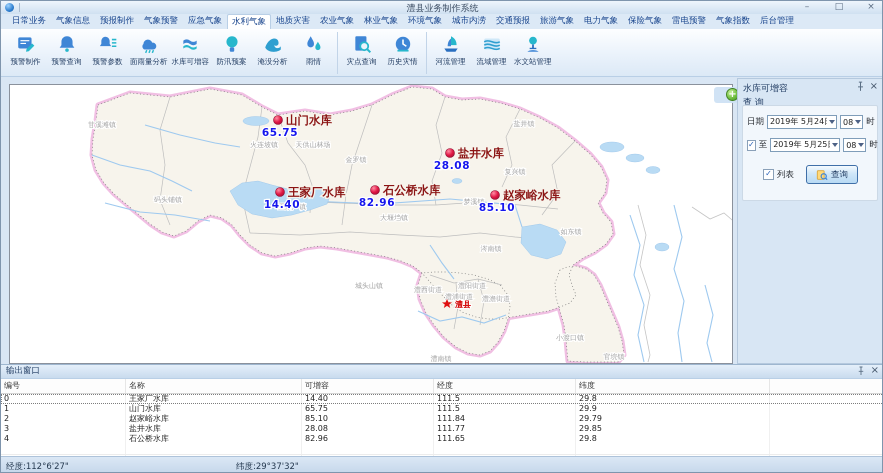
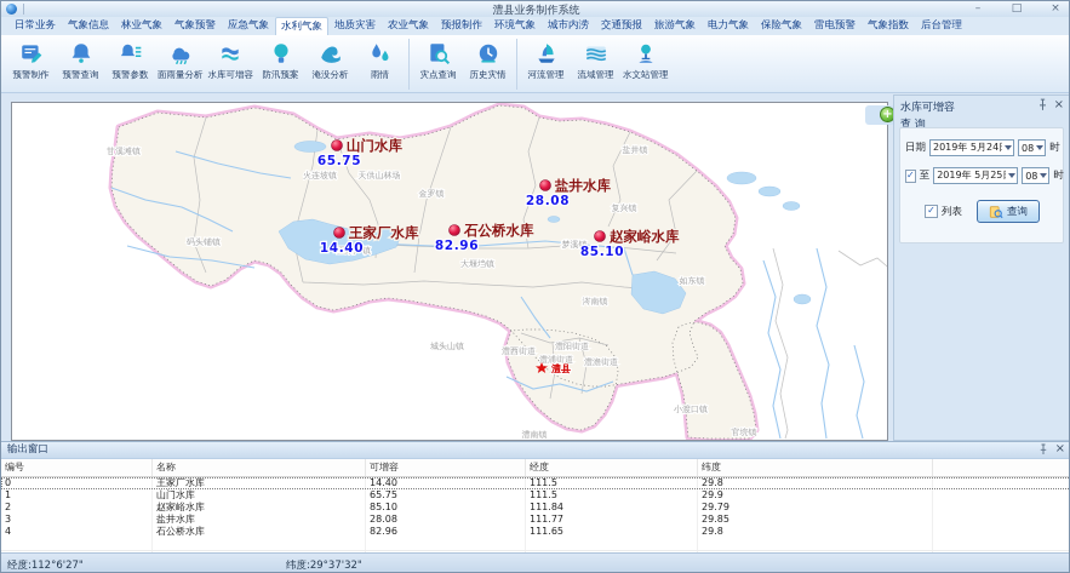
  澧县业务制作系统
  –
  □
  ×
  日常业务
  气象信息
- 预报制作
+ 林业气象
  气象预警
  应急气象
  水利气象
  地质灾害
  农业气象
- 林业气象
+ 预报制作
  环境气象
  城市内涝
  交通预报
  旅游气象
  电力气象
  保险气象
  雷电预警
  气象指数
  后台管理
  预警制作
  预警查询
  预警参数
  面雨量分析
  水库可增容
  防汛预案
  淹没分析
  雨情
  灾点查询
  历史灾情
  河流管理
  流域管理
  水文站管理
  甘溪滩镇
  火连坡镇
  天供山林场
  金罗镇
  码头铺镇
  王家厂镇
  盐井镇
  复兴镇
  梦溪镇
  大堰垱镇
  涔南镇
  如东镇
  城头山镇
  澧西街道
  澧阳街道
  澧浦街道
  澧澹街道
  小渡口镇
  官垸镇
  澧南镇
  山门水库
  65.75
  盐井水库
  28.08
  王家厂水库
  14.40
  石公桥水库
  82.96
  赵家峪水库
  85.10
  澧县
  +
  水库可增容
  ×
  查 询
  日期
  2019年 5月24
  08
  时
  ✓
  至
  2019年 5月25
  08
  时
  ✓
  列表
  查询
  输出窗口
  ×
  编号
  名称
  可增容
  经度
  纬度
  0
  王家厂水库
  14.40
  111.5
  29.8
  1
  山门水库
  65.75
  111.5
  29.9
  2
  赵家峪水库
  85.10
  111.84
  29.79
  3
  盐井水库
  28.08
  111.77
  29.85
  4
  石公桥水库
  82.96
  111.65
  29.8
  经度:112°6'27"
  纬度:29°37'32"
